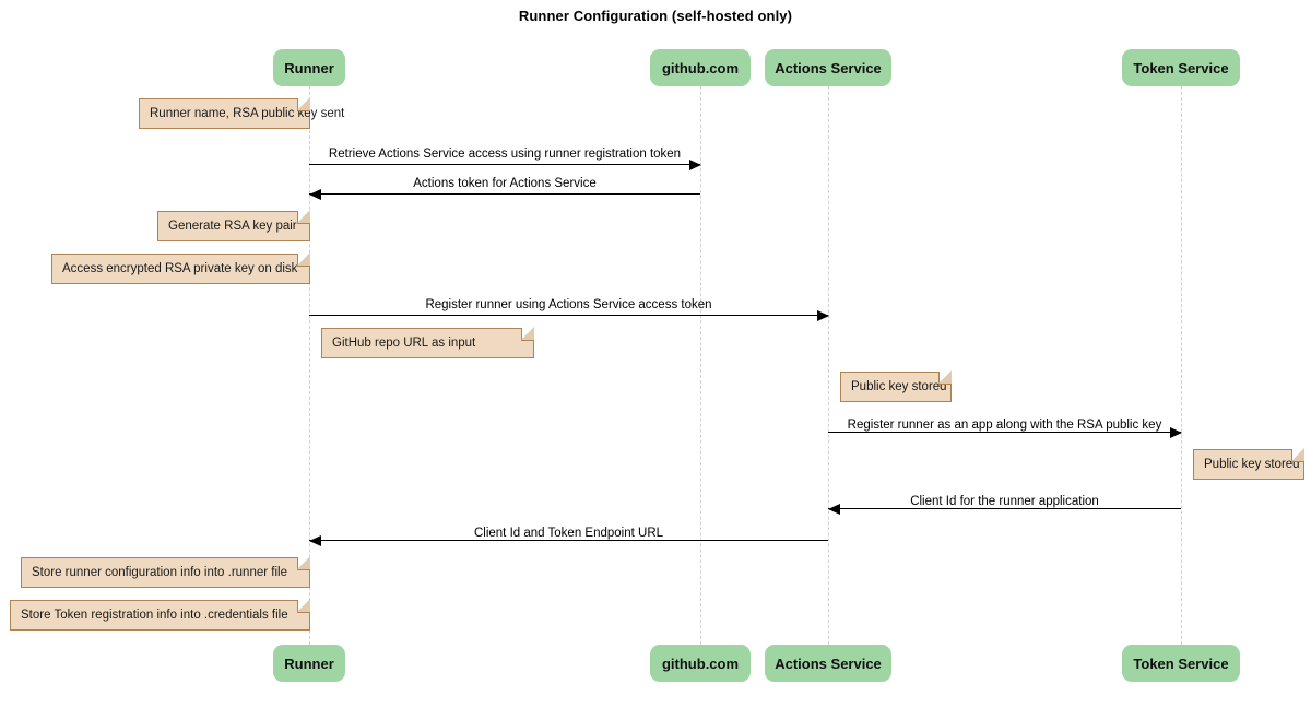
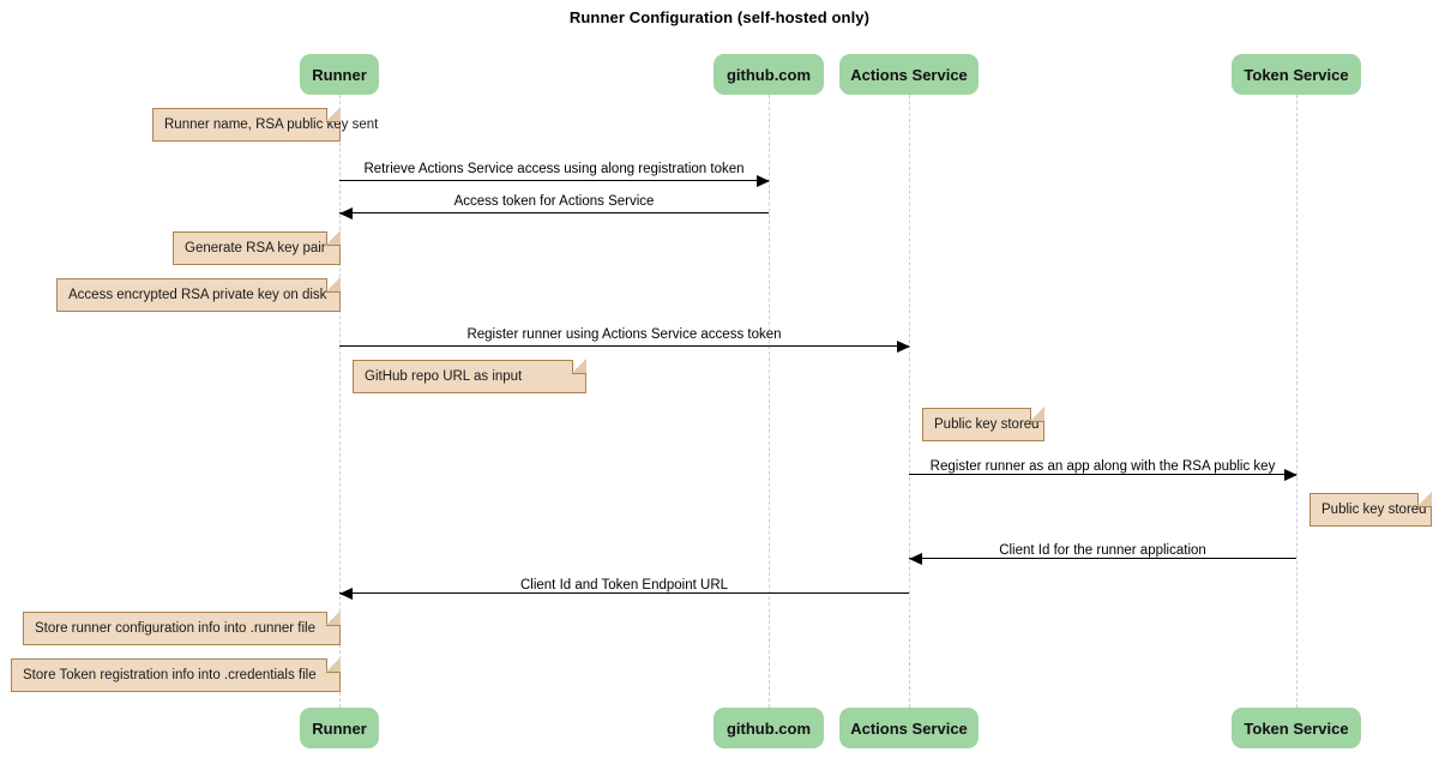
  Runner Configuration (self-hosted only)
- Retrieve Actions Service access using runner registration token
+ Retrieve Actions Service access using along registration token
- Actions token for Actions Service
+ Access token for Actions Service
  Register runner using Actions Service access token
  Register runner as an app along with the RSA public key
  Client Id for the runner application
  Client Id and Token Endpoint URL
  Runner name, RSA public key sent
  Generate RSA key pair
  Access encrypted RSA private key on disk
  GitHub repo URL as input
  Public key stored
  Public key stored
  Store runner configuration info into .runner file
  Store Token registration info into .credentials file
  Runner
  github.com
  Actions Service
  Token Service
  Runner
  github.com
  Actions Service
  Token Service
